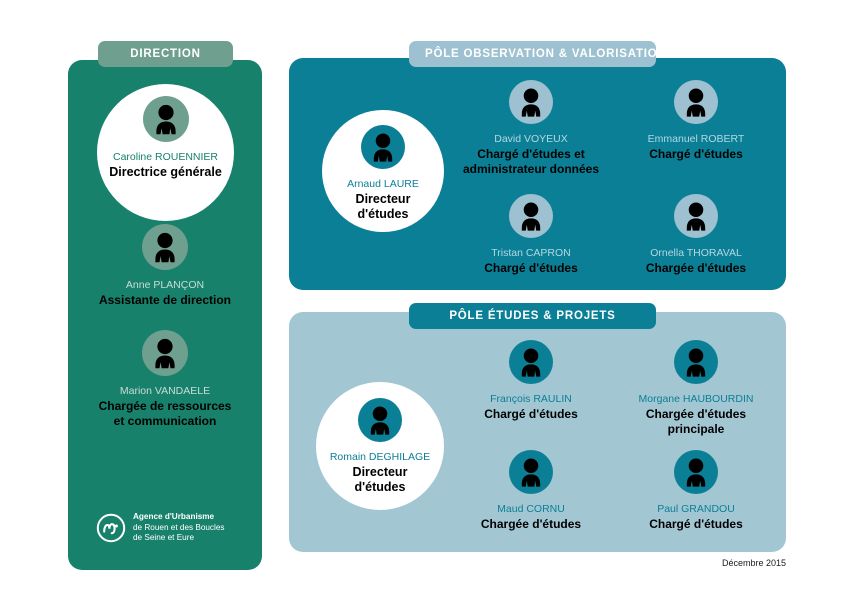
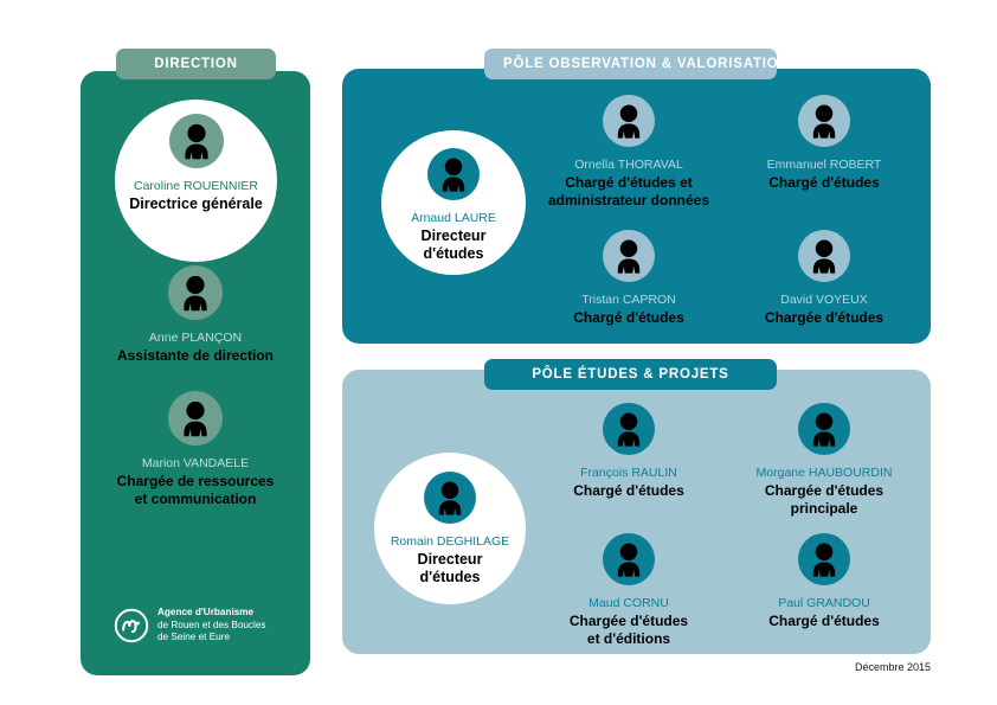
  DIRECTION
  Caroline ROUENNIER
  Directrice générale
  Anne PLANÇON
  Assistante de direction
  Marion VANDAELE
  Chargée de ressources
  et communication
  Agence d'Urbanisme
  de Rouen et des Boucles
  de Seine et Eure
  PÔLE OBSERVATION & VALORISATION
  Arnaud LAURE
  Directeur
  d'études
- David VOYEUX
+ Ornella THORAVAL
  Chargé d'études et
  administrateur données
  Emmanuel ROBERT
  Chargé d'études
  Tristan CAPRON
  Chargé d'études
- Ornella THORAVAL
+ David VOYEUX
  Chargée d'études
  PÔLE ÉTUDES & PROJETS
  Romain DEGHILAGE
  Directeur
  d'études
  François RAULIN
  Chargé d'études
  Morgane HAUBOURDIN
  Chargée d'études
  principale
  Maud CORNU
  Chargée d'études
+ et d'éditions
  Paul GRANDOU
  Chargé d'études
  Décembre 2015
